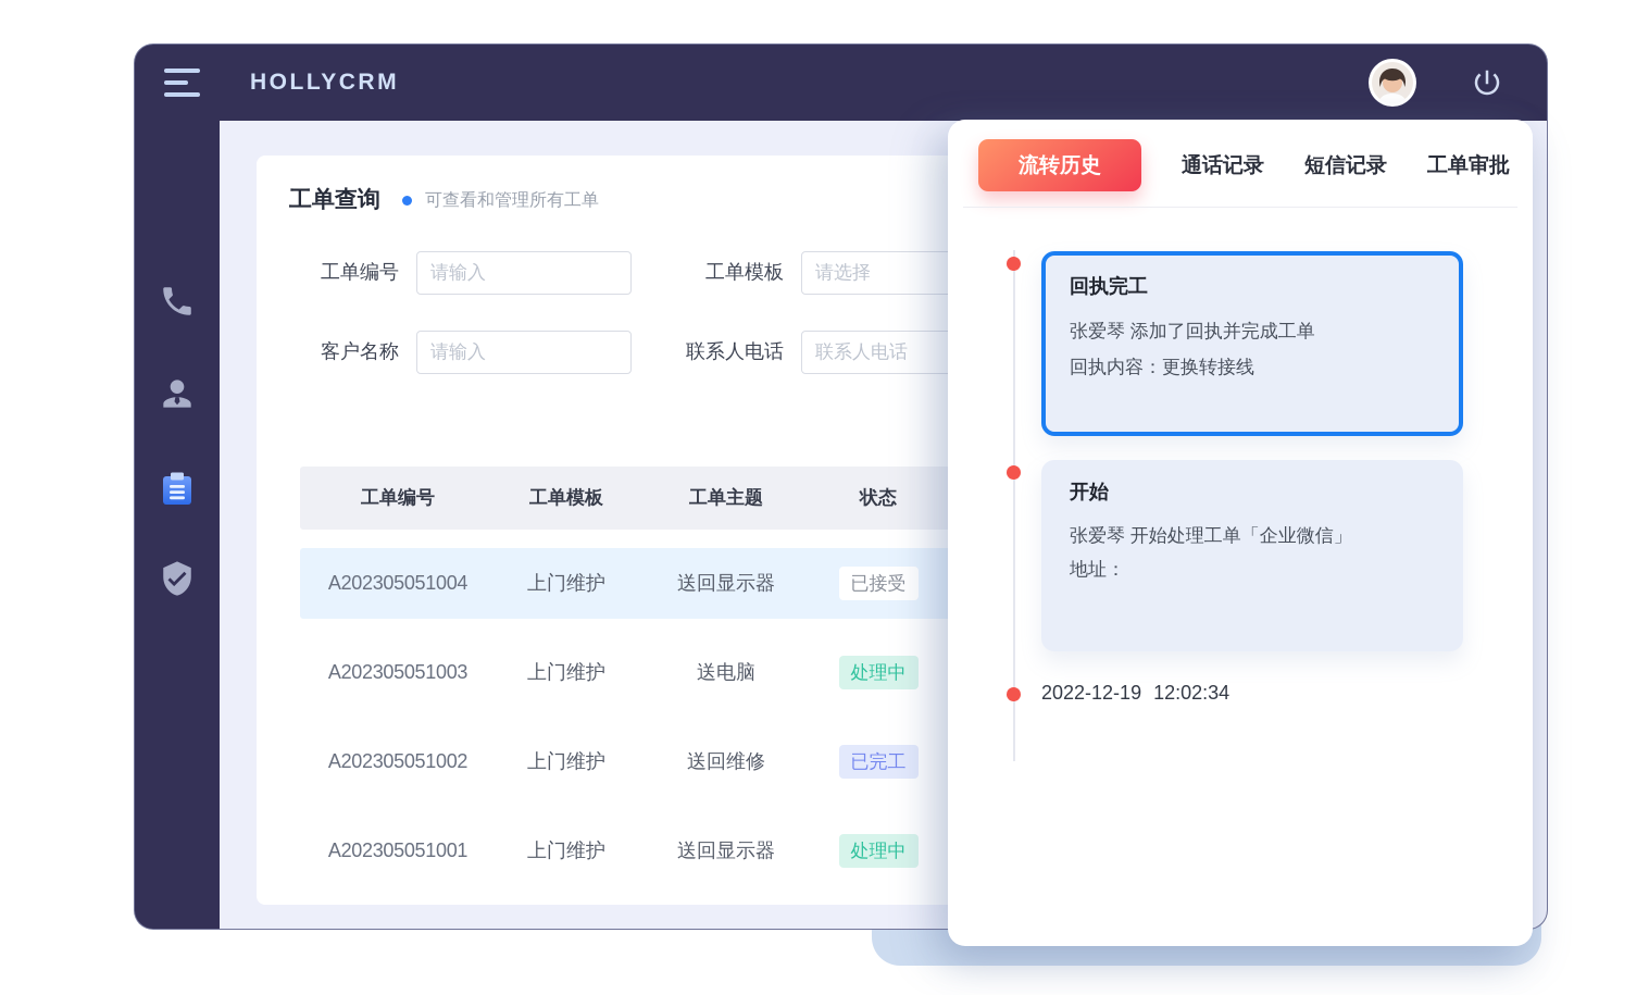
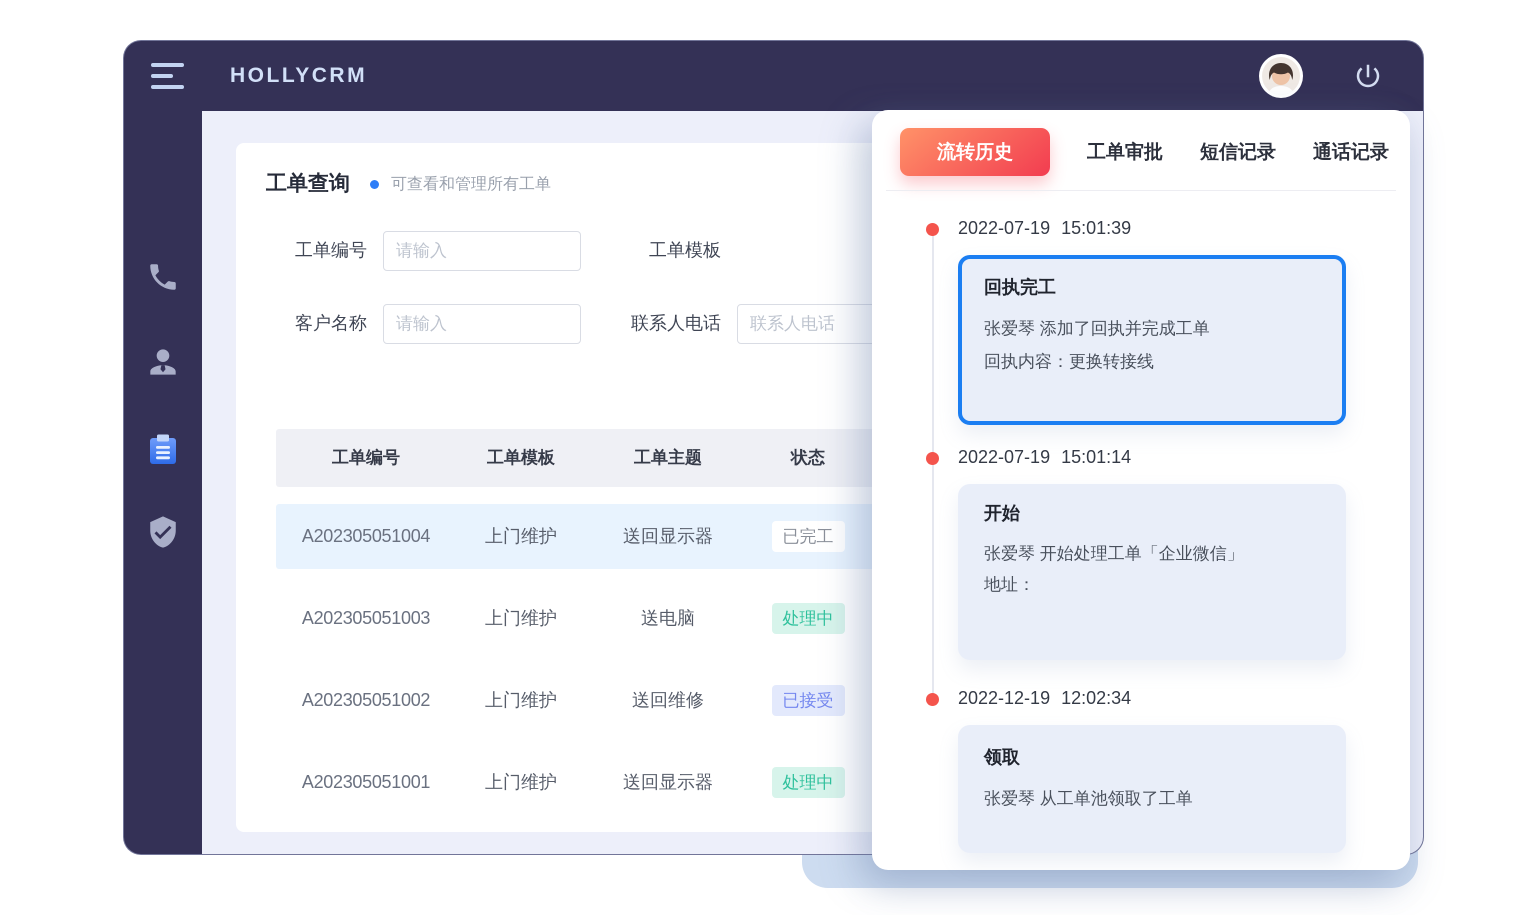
  HOLLYCRM
  工单查询
  可查看和管理所有工单
  工单编号
  请输入
  工单模板
- 请选择
  客户名称
  请输入
  联系人电话
  联系人电话
  工单编号
  工单模板
  工单主题
  状态
  A202305051004
  上门维护
  送回显示器
- 已接受
+ 已完工
  A202305051003
  上门维护
  送电脑
  处理中
  A202305051002
  上门维护
  送回维修
- 已完工
+ 已接受
  A202305051001
  上门维护
  送回显示器
  处理中
  流转历史
- 通话记录
+ 工单审批
  短信记录
- 工单审批
+ 通话记录
+ 2022-07-19 15:01:39
  回执完工
  张爱琴 添加了回执并完成工单
  回执内容：更换转接线
+ 2022-07-19 15:01:14
  开始
  张爱琴 开始处理工单「企业微信」
  地址：
  2022-12-19 12:02:34
+ 领取
+ 张爱琴 从工单池领取了工单
